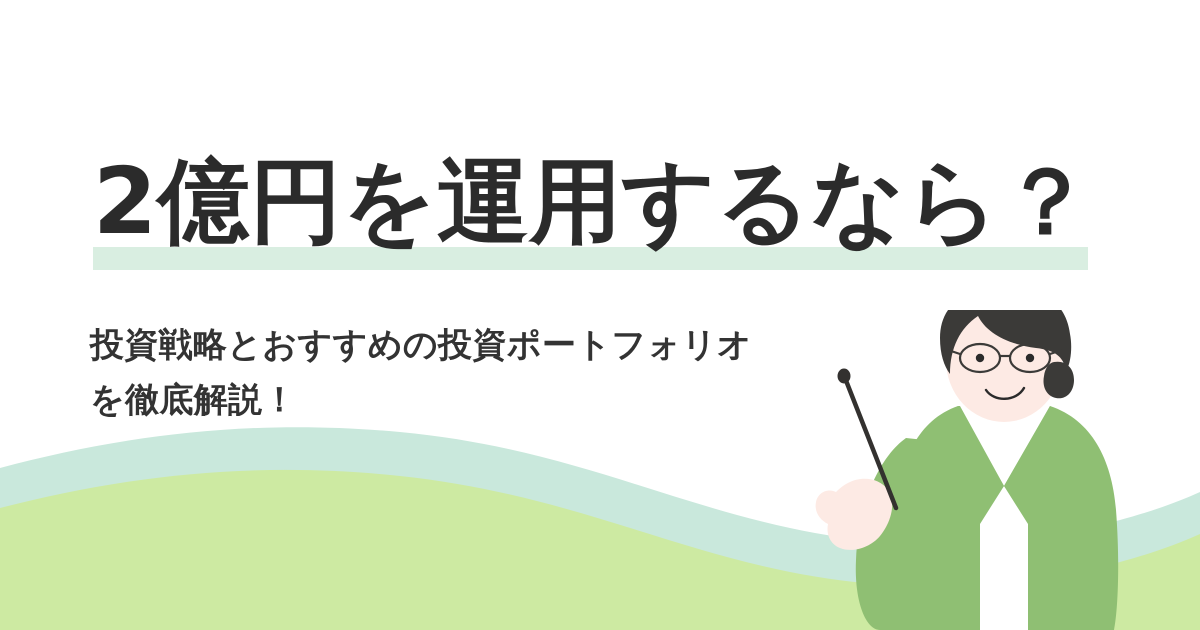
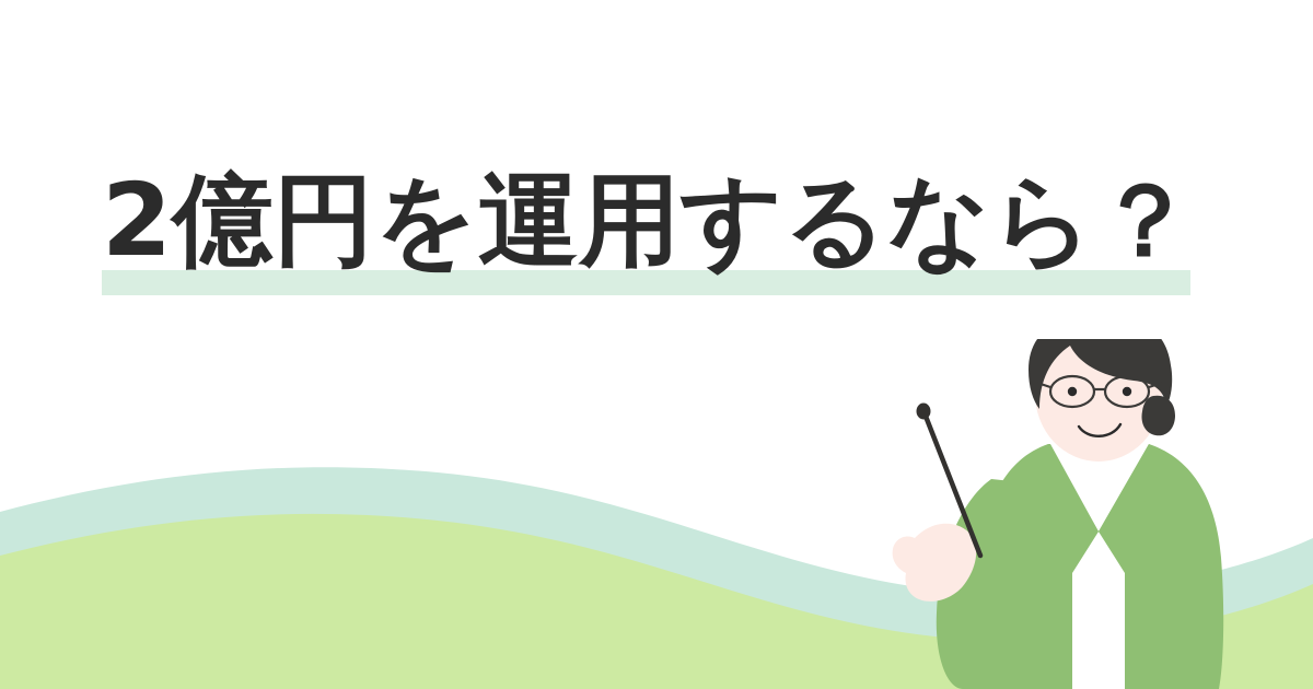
  2億円を運用するなら？
- 投資戦略とおすすめの投資ポートフォリオ
- を徹底解説！
